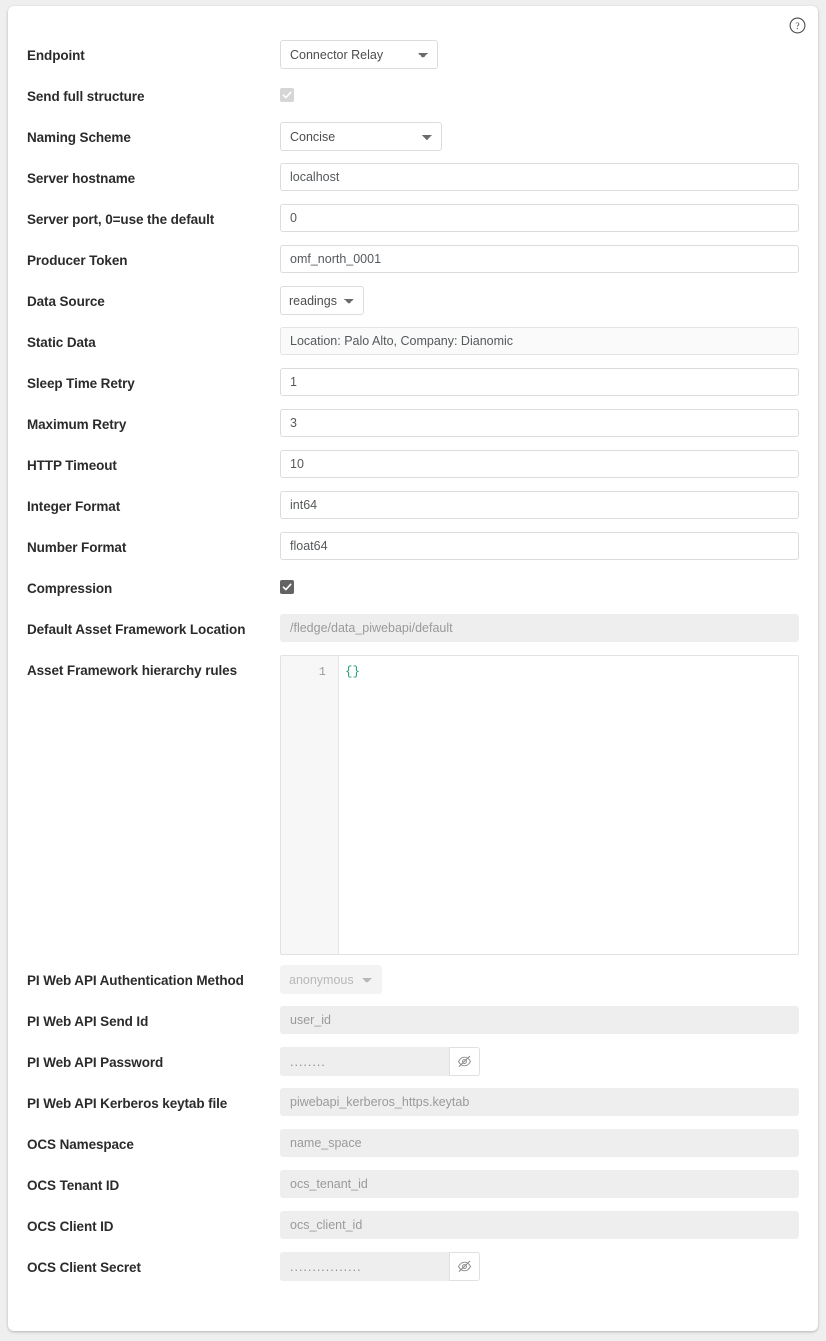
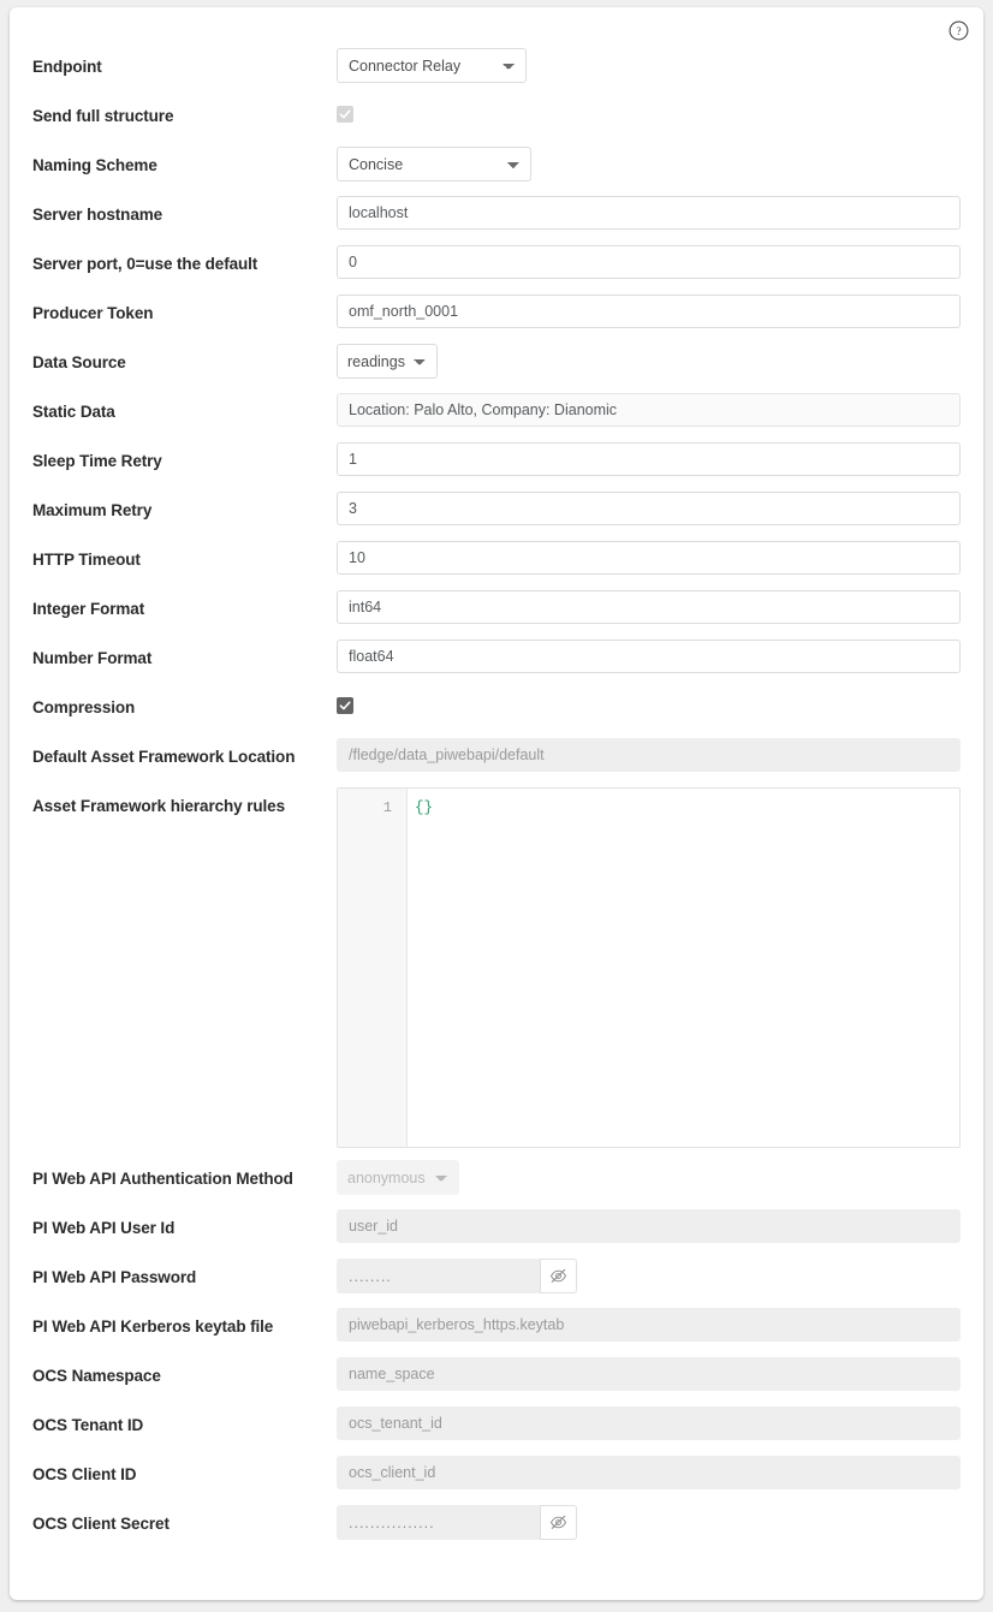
  ?
  Endpoint
  Connector Relay
  Send full structure
  Naming Scheme
  Concise
  Server hostname
  localhost
  Server port, 0=use the default
  0
  Producer Token
  omf_north_0001
  Data Source
  readings
  Static Data
  Location: Palo Alto, Company: Dianomic
  Sleep Time Retry
  1
  Maximum Retry
  3
  HTTP Timeout
  10
  Integer Format
  int64
  Number Format
  float64
  Compression
  Default Asset Framework Location
  /fledge/data_piwebapi/default
  Asset Framework hierarchy rules
  1
  {}
  PI Web API Authentication Method
  anonymous
- PI Web API Send Id
+ PI Web API User Id
  user_id
  PI Web API Password
  ........
  PI Web API Kerberos keytab file
  piwebapi_kerberos_https.keytab
  OCS Namespace
  name_space
  OCS Tenant ID
  ocs_tenant_id
  OCS Client ID
  ocs_client_id
  OCS Client Secret
  ................
